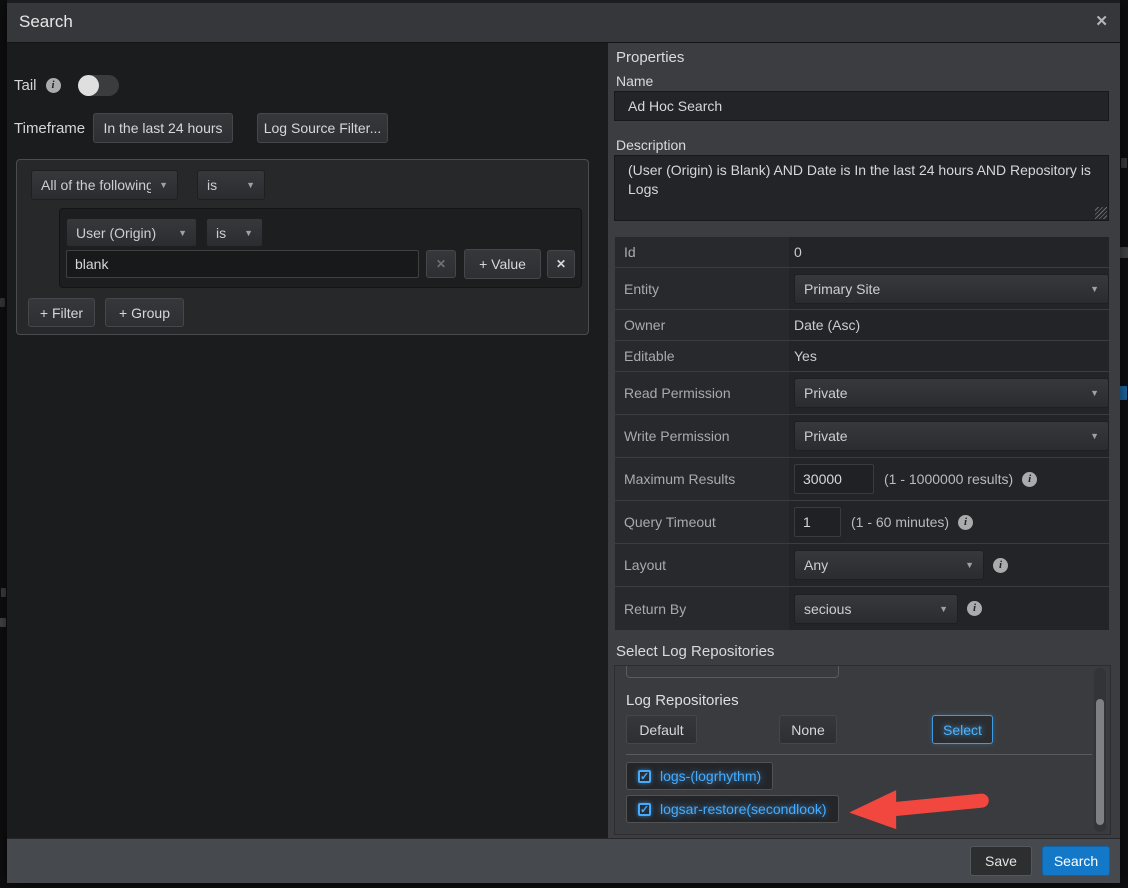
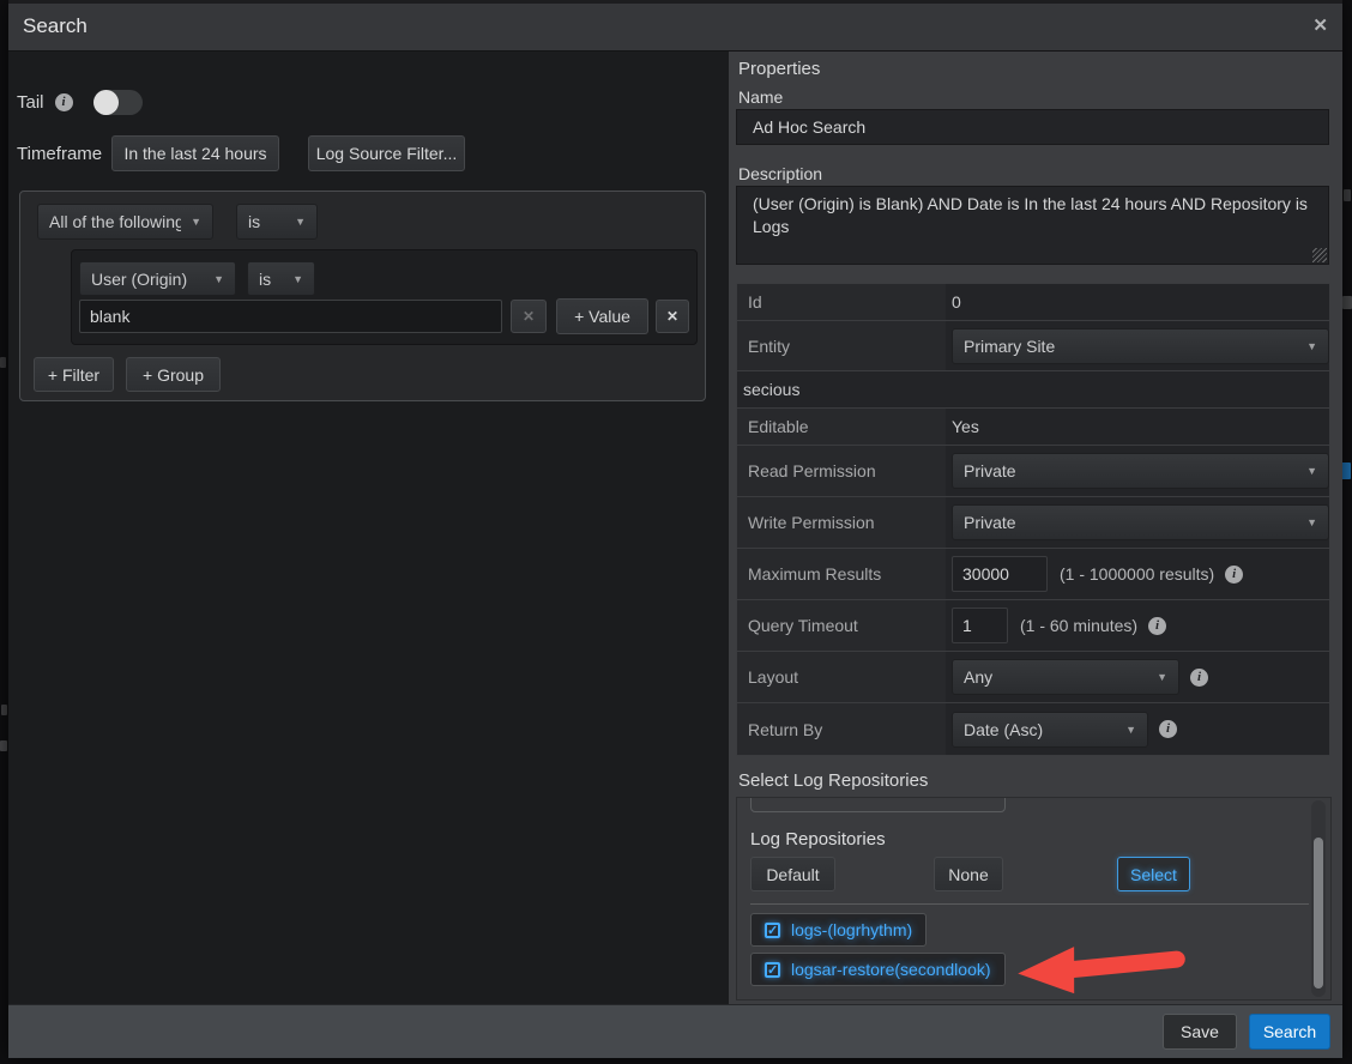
  Search
  ✕
  Tail
  i
  Timeframe
  In the last 24 hours
  Log Source Filter...
  All of the following
  ▼
  is
  ▼
  User (Origin)
  ▼
  is
  ▼
  blank
  ✕
  + Value
  ✕
  + Filter
  + Group
  Properties
  Name
  Ad Hoc Search
  Description
  Id
  0
  Entity
  Primary Site
  ▼
- Owner
- Date (Asc)
+ secious
  Editable
  Yes
  Read Permission
  Private
  ▼
  Write Permission
  Private
  ▼
  Maximum Results
  30000
  (1 - 1000000 results)
  i
  Query Timeout
  1
  (1 - 60 minutes)
  i
  Layout
  Any
  ▼
  i
  Return By
- secious
+ Date (Asc)
  ▼
  i
  Select Log Repositories
  Log Repositories
  Default
  None
  Select
  ✓
  logs-(logrhythm)
  ✓
  logsar-restore(secondlook)
  Save
  Search
